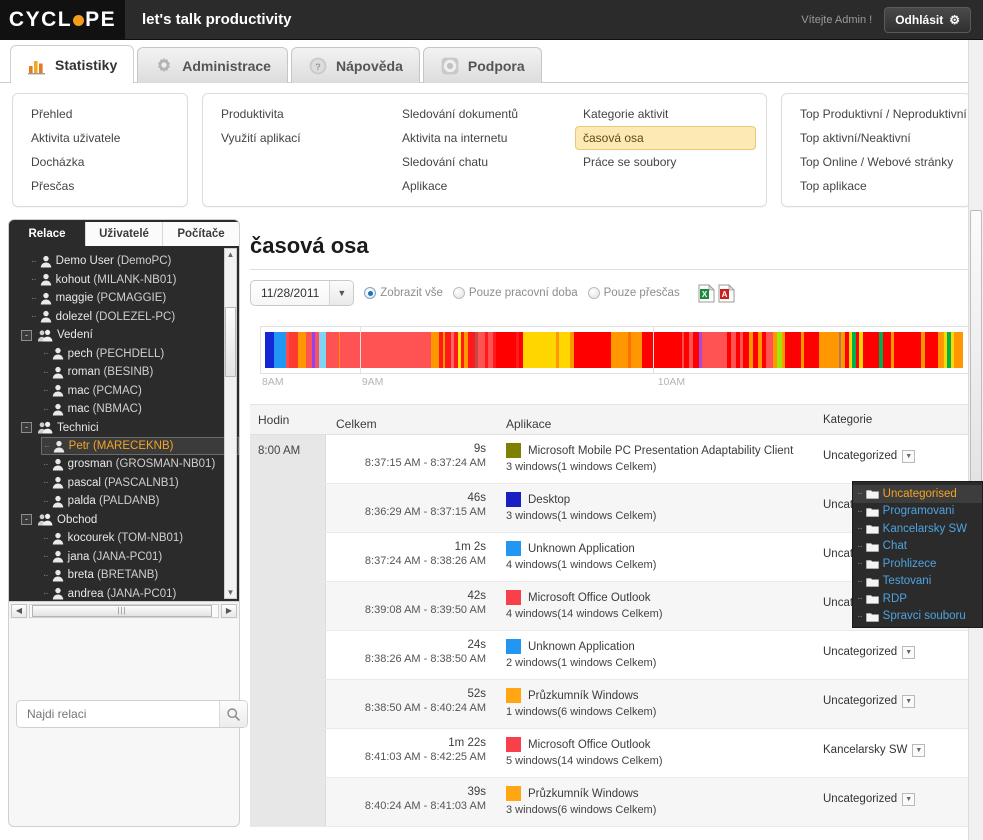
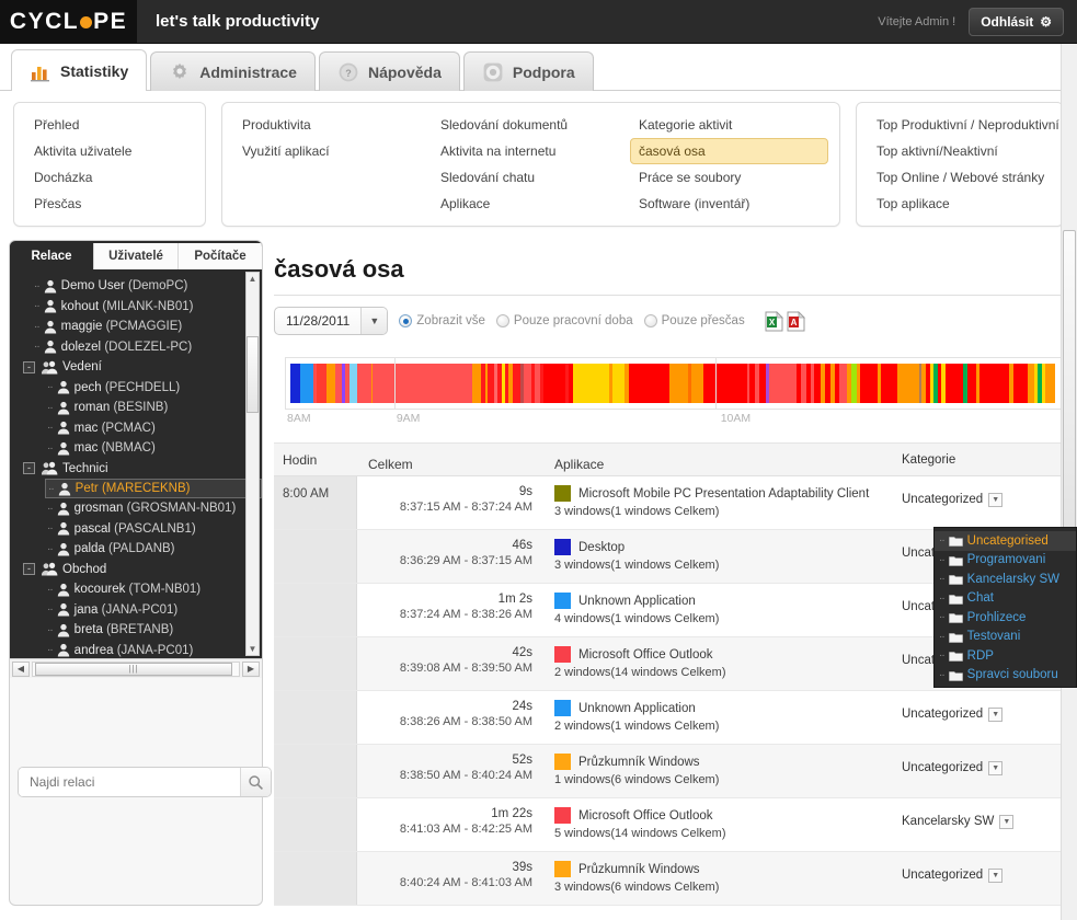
  CYCL
  PE
  let's talk productivity
  Vítejte Admin !
  Odhlásit
  ⚙
  Statistiky
  Administrace
  ?
  Nápověda
  Podpora
  Přehled
  Aktivita uživatele
  Docházka
  Přesčas
  Produktivita
  Využití aplikací
  Sledování dokumentů
  Aktivita na internetu
  Sledování chatu
  Aplikace
  Kategorie aktivit
  časová osa
  Práce se soubory
+ Software (inventář)
  Top Produktivní / Neproduktivní
  Top aktivní/Neaktivní
  Top Online / Webové stránky
  Top aplikace
  Relace
  Uživatelé
  Počítače
  ··
  Demo User (DemoPC)
  ··
  kohout (MILANK-NB01)
  ··
  maggie (PCMAGGIE)
  ··
  dolezel (DOLEZEL-PC)
  -
  Vedení
  ··
  pech (PECHDELL)
  ··
  roman (BESINB)
  ··
  mac (PCMAC)
  ··
  mac (NBMAC)
  -
  Technici
  ··
  Petr (MARECEKNB)
  ··
  grosman (GROSMAN-NB01)
  ··
  pascal (PASCALNB1)
  ··
  palda (PALDANB)
  -
  Obchod
  ··
  kocourek (TOM-NB01)
  ··
  jana (JANA-PC01)
  ··
  breta (BRETANB)
  ··
  andrea (JANA-PC01)
  ▲
  ▼
  ◀
  |||
  ▶
  Najdi relaci
  časová osa
  11/28/2011
  ▼
  Zobrazit vše
  Pouze pracovní doba
  Pouze přesčas
  X
  A
  8AM
  9AM
  10AM
  Hodin
  Celkem
  Aplikace
  Kategorie
  8:00 AM
  9s
  8:37:15 AM - 8:37:24 AM
  Microsoft Mobile PC Presentation Adaptability Client
  3 windows(1 windows Celkem)
  Uncategorized
  46s
  8:36:29 AM - 8:37:15 AM
  Desktop
  3 windows(1 windows Celkem)
  1m 2s
  8:37:24 AM - 8:38:26 AM
  Unknown Application
  4 windows(1 windows Celkem)
  42s
  8:39:08 AM - 8:39:50 AM
  Microsoft Office Outlook
- 4 windows(14 windows Celkem)
+ 2 windows(14 windows Celkem)
  24s
  8:38:26 AM - 8:38:50 AM
  Unknown Application
  2 windows(1 windows Celkem)
  Uncategorized
  52s
  8:38:50 AM - 8:40:24 AM
  Průzkumník Windows
  1 windows(6 windows Celkem)
  Uncategorized
  1m 22s
  8:41:03 AM - 8:42:25 AM
  Microsoft Office Outlook
  5 windows(14 windows Celkem)
  Kancelarsky SW
  39s
  8:40:24 AM - 8:41:03 AM
  Průzkumník Windows
  3 windows(6 windows Celkem)
  Uncategorized
  ··
  Uncategorised
  ··
  Programovani
  ··
  Kancelarsky SW
  ··
  Chat
  ··
  Prohlizece
  ··
  Testovani
  ··
  RDP
  ··
  Spravci souboru
